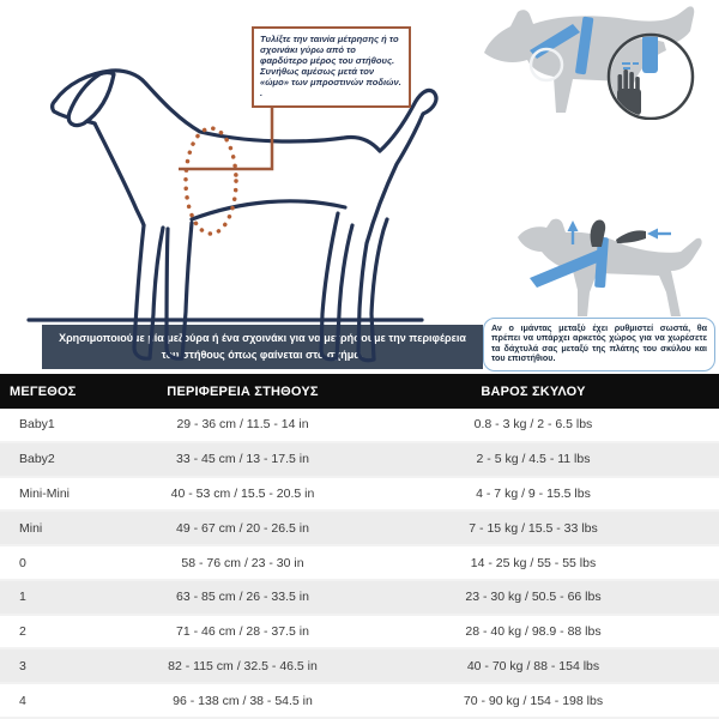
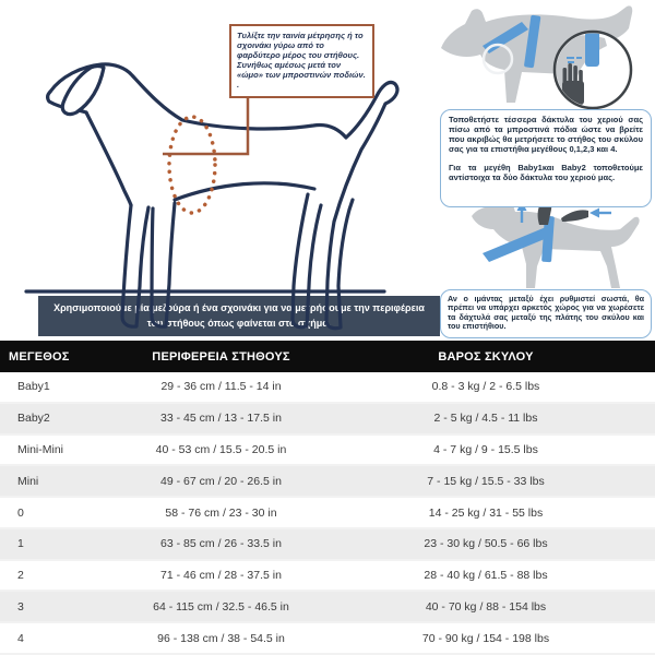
  Χρησιμοποιούεία μεζούρα ή ένα σχοινάκι για να μερήουμε την περιφέρεια τυ στήθους όπως φαίνεται στ σήμ.
  Τυλίξτε την ταινία μέτρησης ή το σχοινάκι γύρω από το φαρδύτερο μέρος του στήθους. Συνήθως αμέσως μετά τον «ώμο» των μπροστινών ποδιών. .
+ Τοποθετήστε τέσσερα δάκτυλα του χεριού σας πίσω από τα μπροστινά πόδια ώστε να βρείτε που ακριβώς θα μετρήσετε το στήθος του σκύλου σας για τα επιστήθια μεγέθους 0,1,2,3 και 4.
+ Για τα μεγέθη Baby1και Baby2 τοποθετούμε αντίστοιχα τα δύο δάκτυλα του χεριού μας.
  Αν ο ιμάντας μεταξύ έχει ρυθμιστεί σωστά, θα πρέπει να υπάρχει αρκετός χώρος για να χωρέσετε τα δάχτυλά σας μεταξύ της πλάτης του σκύλου και του επιστήθιου.
  ΜΕΓΕΘΟΣ
  ΠΕΡΙΦΕΡΕΙΑ ΣΤΗΘΟΥΣ
  ΒΑΡΟΣ ΣΚΥΛΟΥ
  Baby1
  29 - 36 cm / 11.5 - 14 in
  0.8 - 3 kg / 2 - 6.5 lbs
  Baby2
  33 - 45 cm / 13 - 17.5 in
  2 - 5 kg / 4.5 - 11 lbs
  Mini-Mini
  40 - 53 cm / 15.5 - 20.5 in
  4 - 7 kg / 9 - 15.5 lbs
  Mini
  49 - 67 cm / 20 - 26.5 in
  7 - 15 kg / 15.5 - 33 lbs
  0
  58 - 76 cm / 23 - 30 in
- 14 - 25 kg / 55 - 55 lbs
+ 14 - 25 kg / 31 - 55 lbs
  1
  63 - 85 cm / 26 - 33.5 in
  23 - 30 kg / 50.5 - 66 lbs
  2
  71 - 46 cm / 28 - 37.5 in
- 28 - 40 kg / 98.9 - 88 lbs
+ 28 - 40 kg / 61.5 - 88 lbs
  3
- 82 - 115 cm / 32.5 - 46.5 in
+ 64 - 115 cm / 32.5 - 46.5 in
  40 - 70 kg / 88 - 154 lbs
  4
  96 - 138 cm / 38 - 54.5 in
  70 - 90 kg / 154 - 198 lbs
